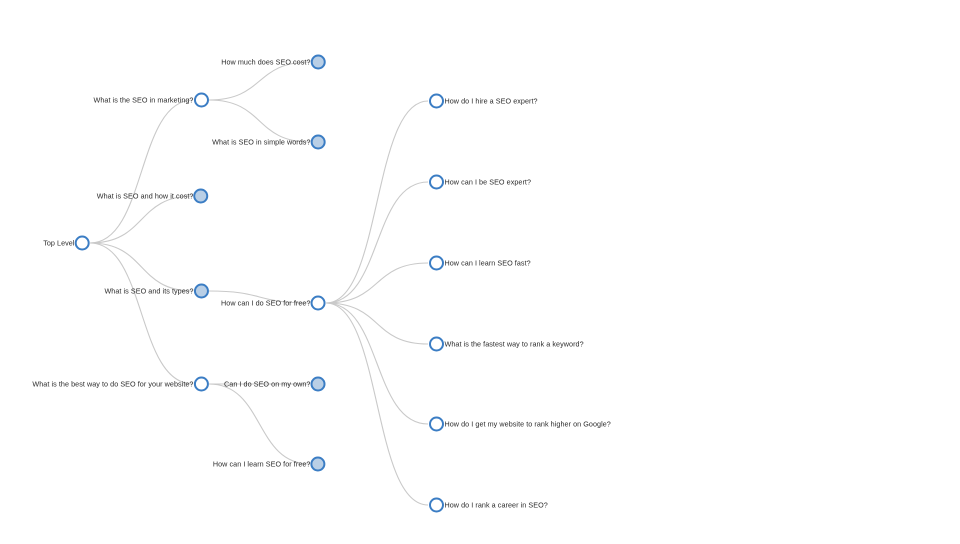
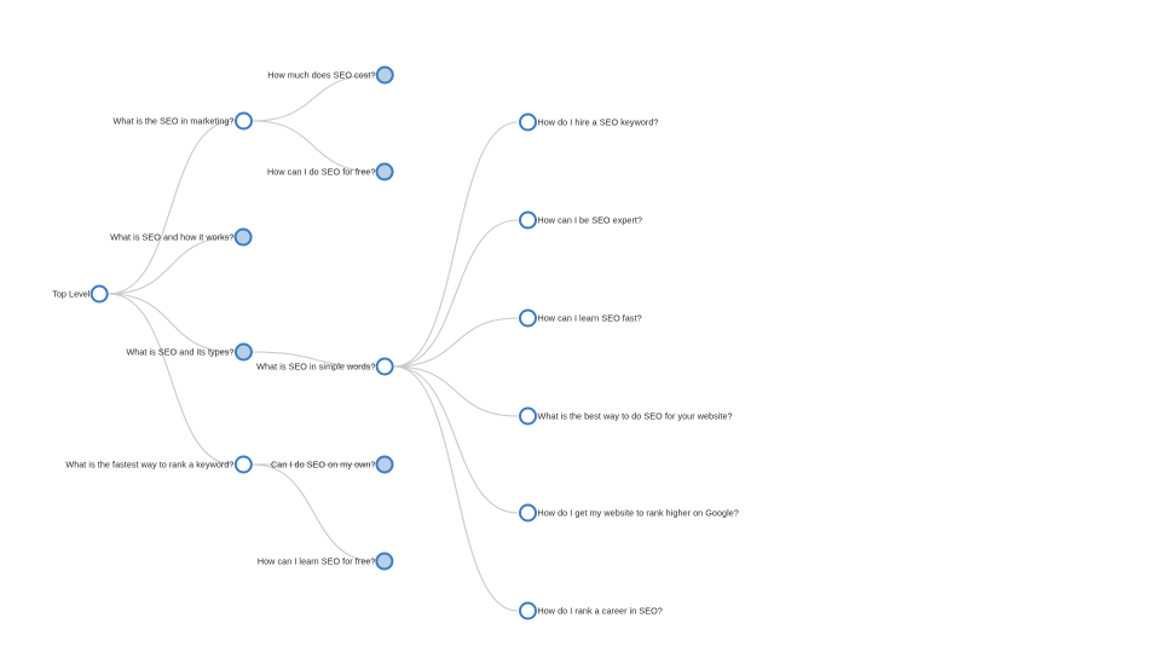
  Top Leve
  What is the SEO in marketing?
  How much does SEO cost?
- What is SEO in simple words?
+ How can I do SEO for free?
- What is SEO and how it cost?
+ What is SEO and how it works?
  What is SEO and its types?
- What is the best way to do SEO for your website?
+ What is the fastest way to rank a keyword?
  Can I do SEO on my own?
  How can I learn SEO for free?
- How can I do SEO for free?
+ What is SEO in simple words?
- How do I hire a SEO expert?
+ How do I hire a SEO keyword?
  How can I be SEO expert?
  How can I learn SEO fast?
- What is the fastest way to rank a keyword?
+ What is the best way to do SEO for your website?
  How do I get my website to rank higher on Google?
  How do I rank a career in SEO?
